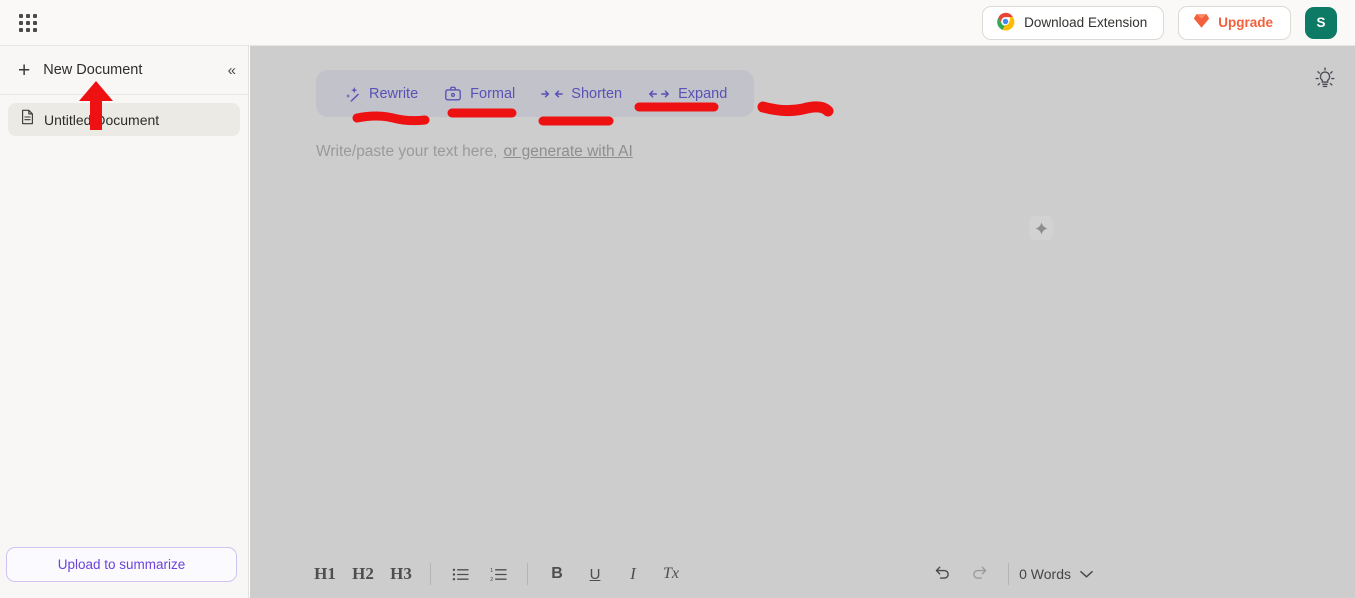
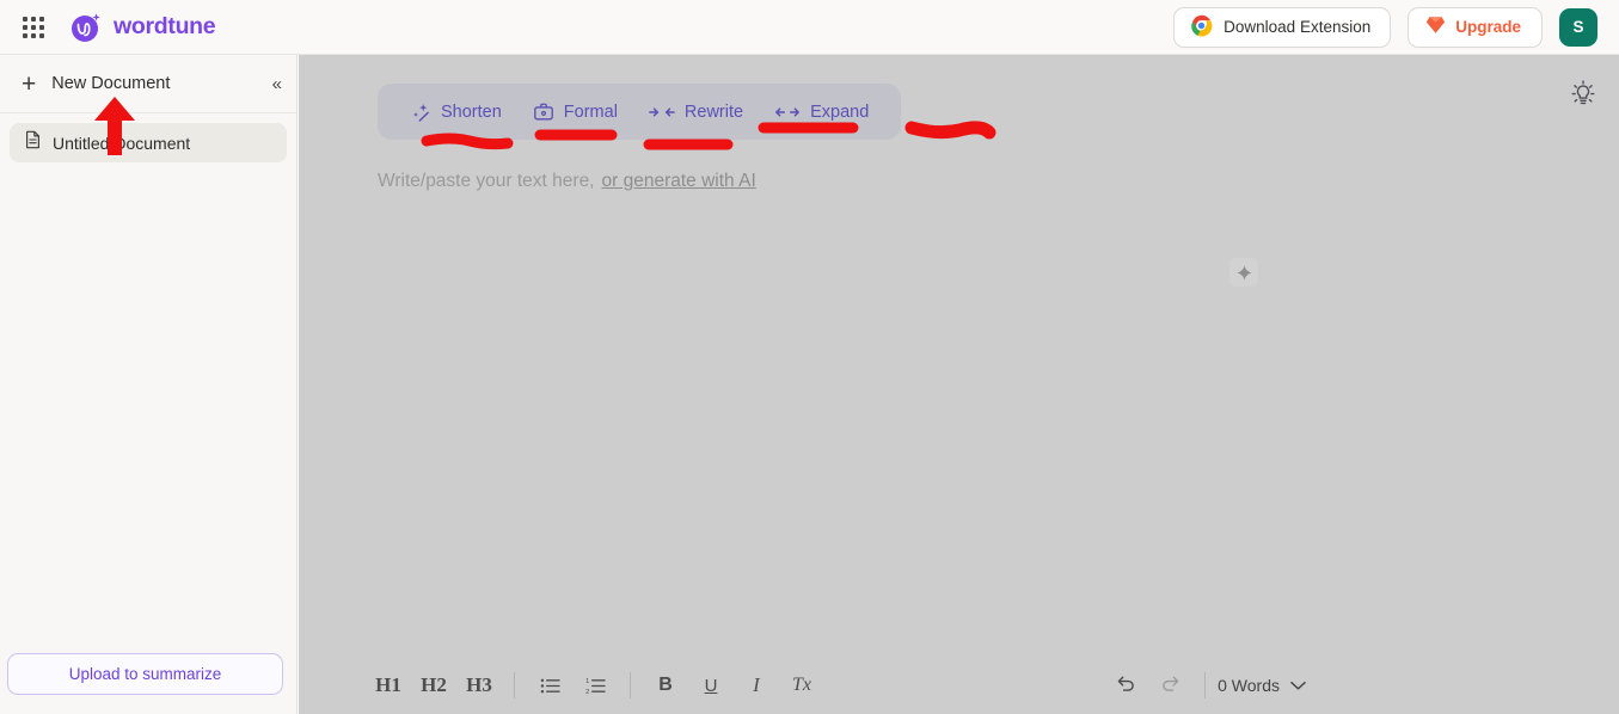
+ wordtune
  Download Extension
  Upgrade
  S
  +
  New Document
  «
  Untitledocument
  Upload to summarize
- Rewrite
+ Shorten
  Formal
- Shorten
+ Rewrite
  Expand
  Write/paste your text here,
  or generate with AI
  H1
  H2
  H3
  B
  U
  I
  Tx
  0 Words
